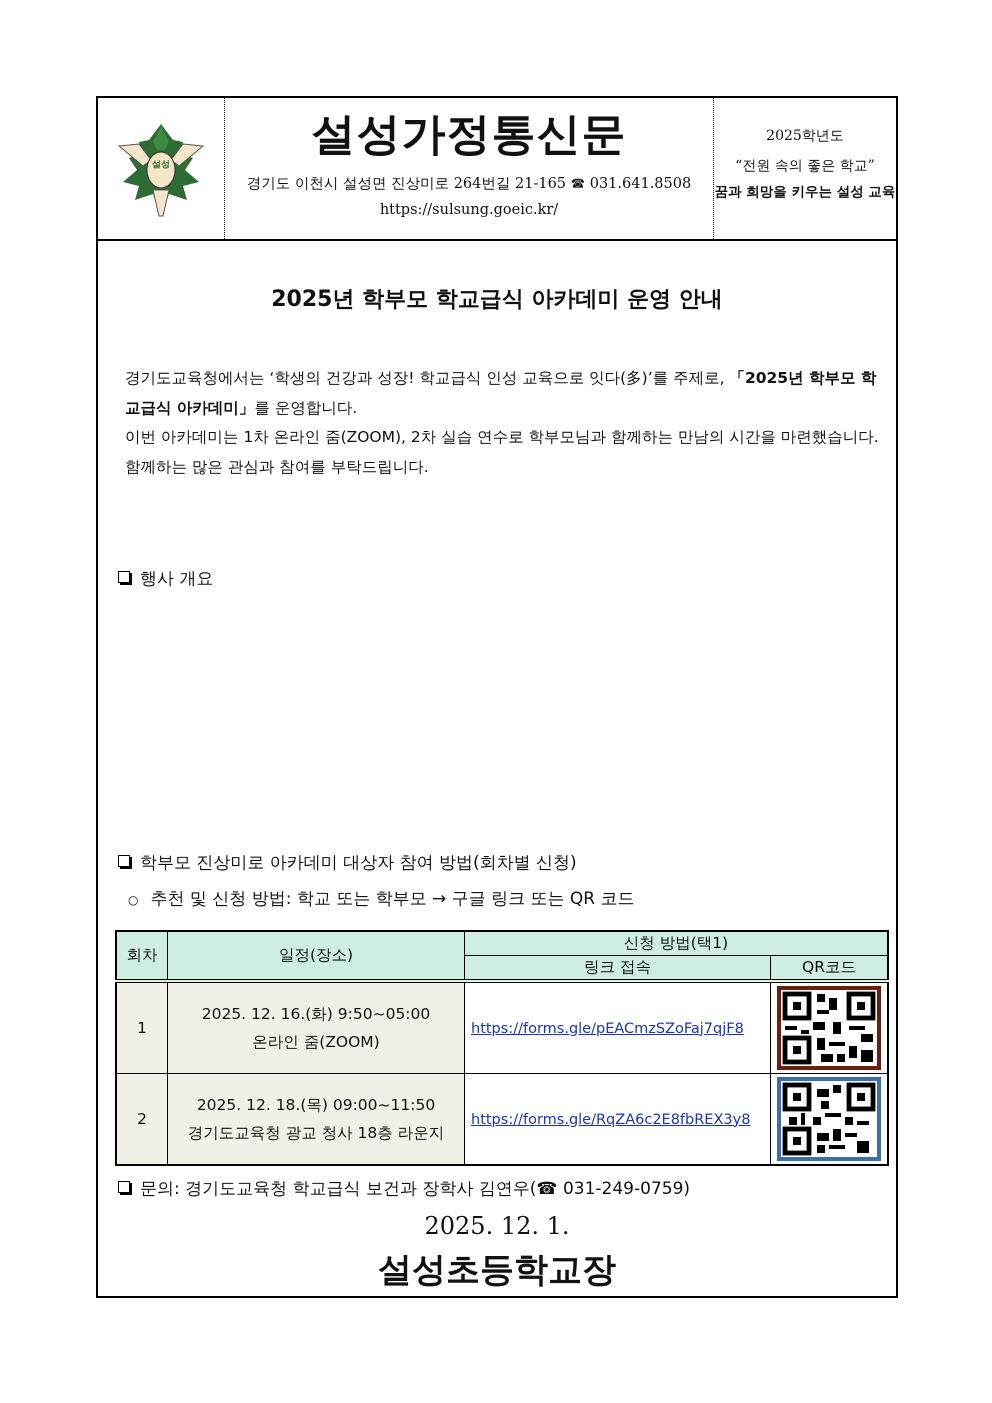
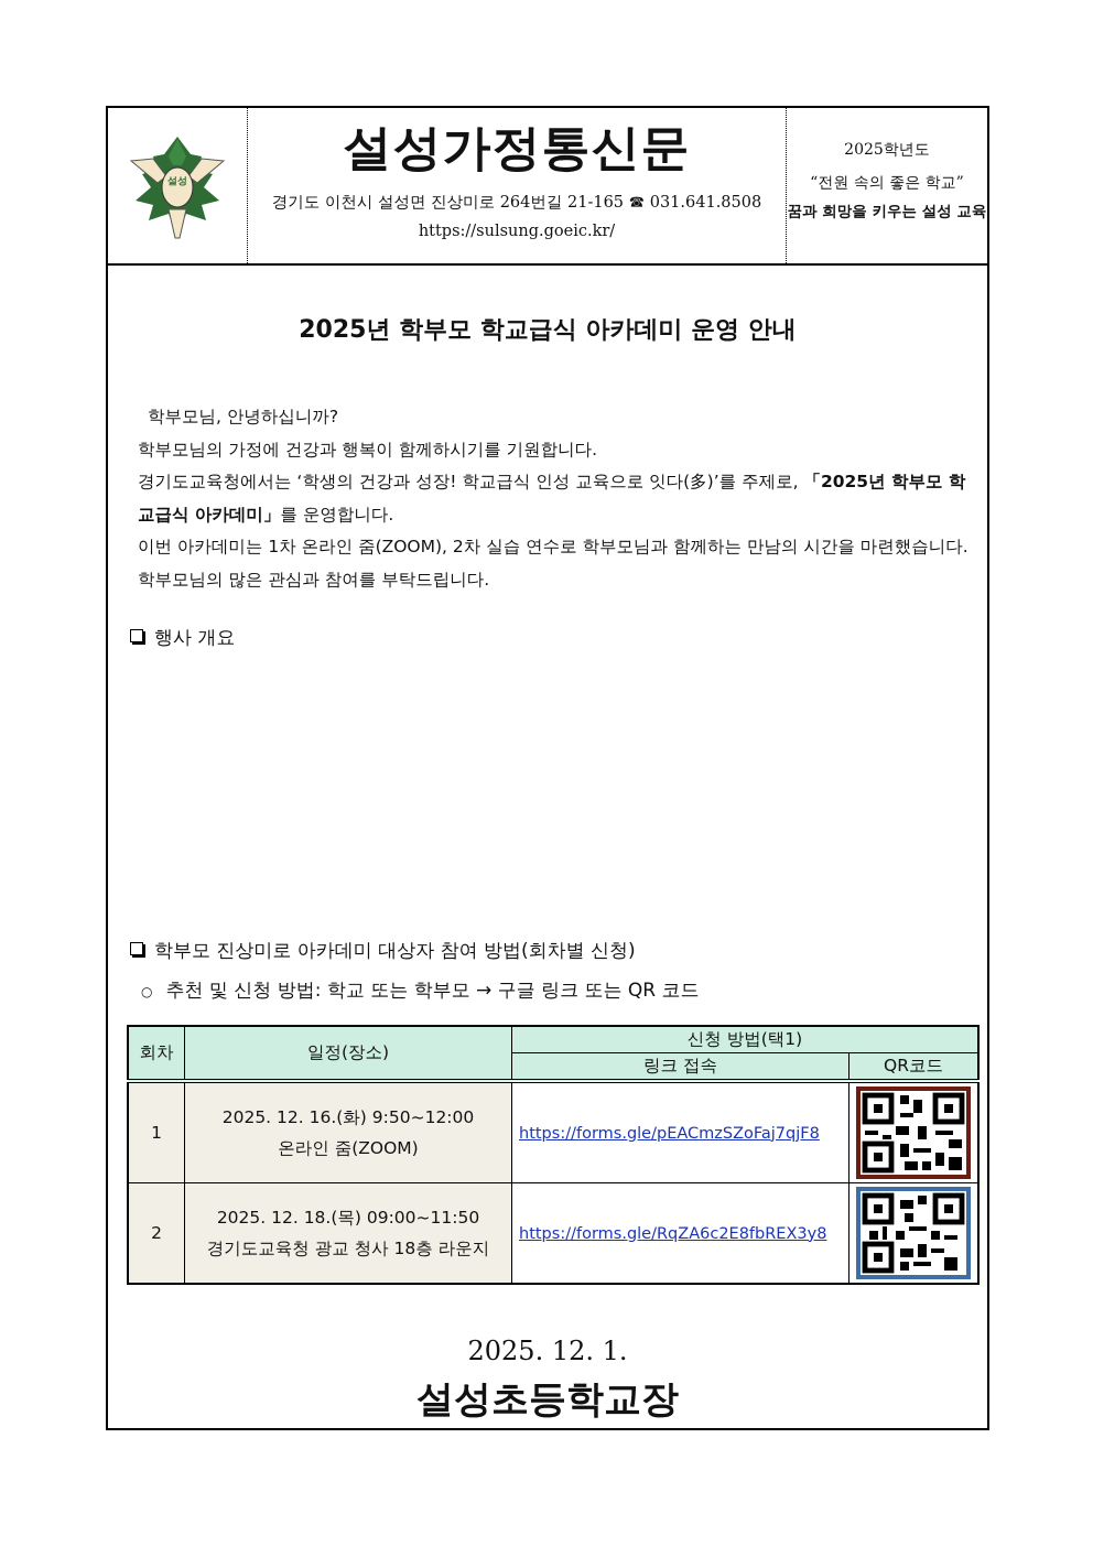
  설성
  설성가정통신문
  경기도 이천시 설성면 진상미로 264번길 21-165 ☎ 031.641.8508
  https://sulsung.goeic.kr/
  2025학년도
  “전원 속의 좋은 학교”
  꿈과 희망을 키우는 설성 교육
  2025년 학부모 학교급식 아카데미 운영 안내
+ 학부모님, 안녕하십니까?
+ 학부모님의 가정에 건강과 행복이 함께하시기를 기원합니다.
  경기도교육청에서는 ‘학생의 건강과 성장! 학교급식 인성 교육으로 잇다(多)’를 주제로, 「2025년 학부모 학교급식 아카데미」를 운영합니다.
  이번 아카데미는 1차 온라인 줌(ZOOM), 2차 실습 연수로 학부모님과 함께하는 만남의 시간을 마련했습니다.
- 함께하는 많은 관심과 참여를 부탁드립니다.
+ 학부모님의 많은 관심과 참여를 부탁드립니다.
  행사 개요
  학부모 진상미로 아카데미 대상자 참여 방법(회차별 신청)
  ○ 추천 및 신청 방법: 학교 또는 학부모 → 구글 링크 또는 QR 코드
  회차	일정(장소)	신청 방법(택1)
  링크 접속	QR코드
- 1	2025. 12. 16.(화) 9:50~05:00 온라인 줌(ZOOM)	https://forms.gle/pEACmzSZoFaj7qjF8
+ 1	2025. 12. 16.(화) 9:50~12:00 온라인 줌(ZOOM)	https://forms.gle/pEACmzSZoFaj7qjF8
  2	2025. 12. 18.(목) 09:00~11:50 경기도교육청 광교 청사 18층 라운지	https://forms.gle/RqZA6c2E8fbREX3y8
- 문의: 경기도교육청 학교급식 보건과 장학사 김연우(☎ 031-249-0759)
  2025. 12. 1.
  설성초등학교장
